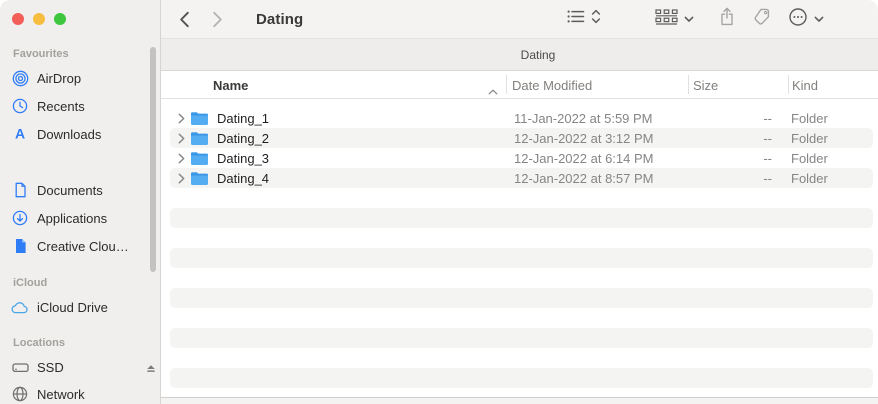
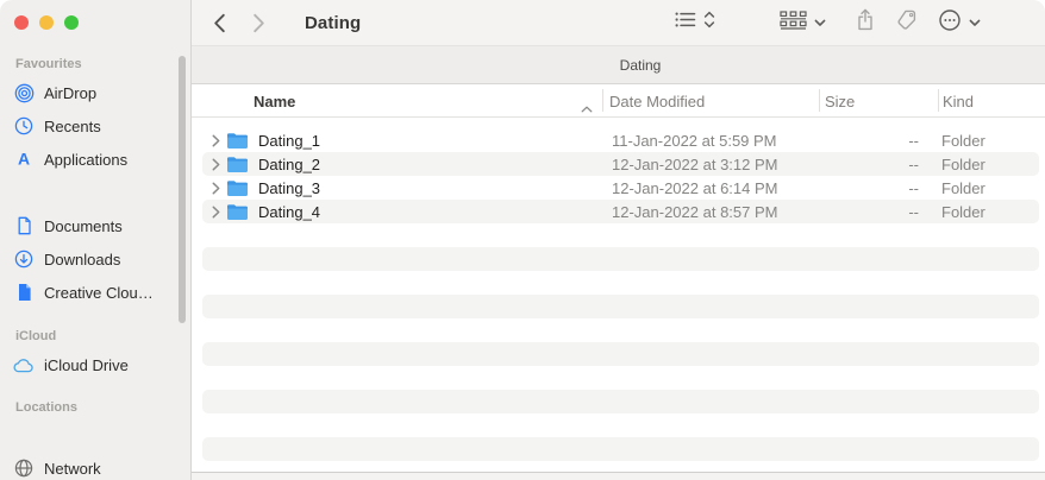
  Favourites
  AirDrop
  Recents
  A
- Downloads
+ Applications
  Documents
- Applications
+ Downloads
  Creative Clou…
  iCloud
  iCloud Drive
  Locations
- SSD
  Network
  Dating
  Dating
  Name
  Date Modified
  Size
  Kind
  Dating_1
  11-Jan-2022 at 5:59 PM
  --
  Folder
  Dating_2
  12-Jan-2022 at 3:12 PM
  --
  Folder
  Dating_3
  12-Jan-2022 at 6:14 PM
  --
  Folder
  Dating_4
  12-Jan-2022 at 8:57 PM
  --
  Folder
